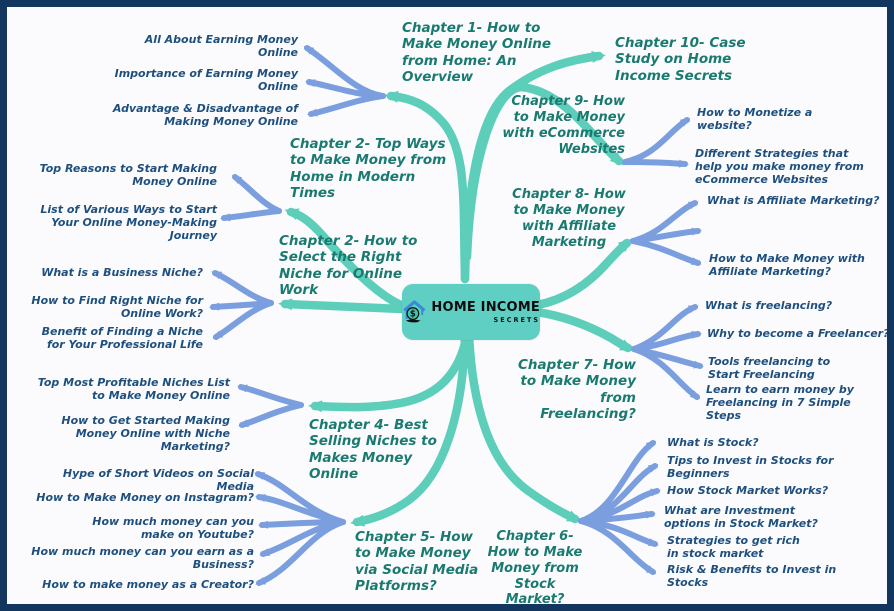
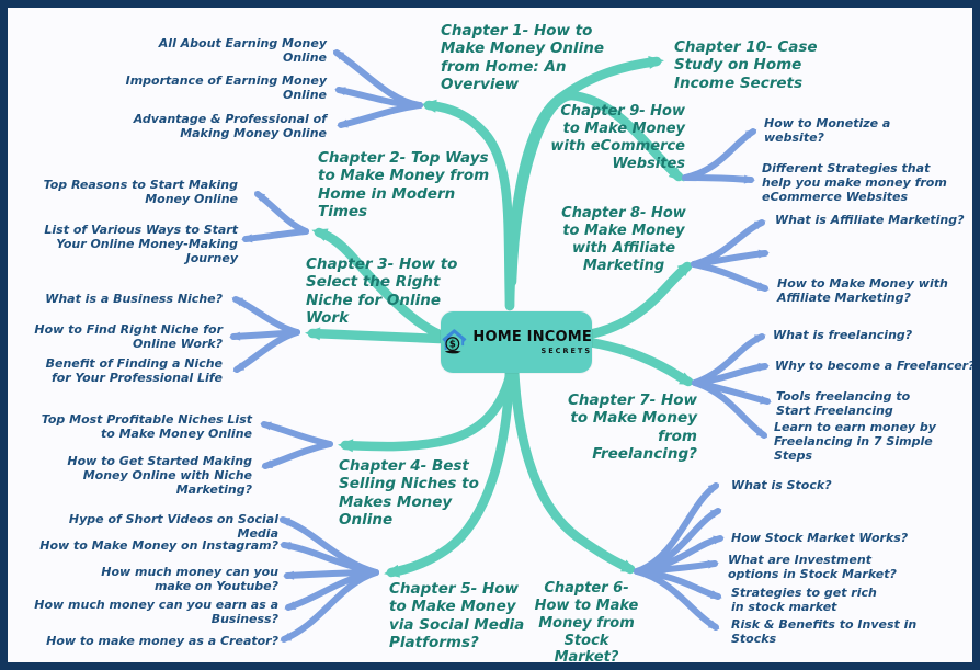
  $
  HOME INCOME
  SECRETS
  Chapter 1- How to Make Money Online from Home: An Overview
  Chapter 2- Top Ways to Make Money from Home in Modern Times
- Chapter 2- How to Select the Right Niche for Online Work
+ Chapter 3- How to Select the Right Niche for Online Work
  Chapter 4- Best Selling Niches to Makes Money Online
  Chapter 5- How to Make Money via Social Media Platforms?
  Chapter 6- How to Make Money from Stock Market?
  Chapter 7- How to Make Money from Freelancing?
  Chapter 8- How to Make Money with Affiliate Marketing
  Chapter 9- How to Make Money with eCommerce Websites
  Chapter 10- Case Study on Home Income Secrets
  All About Earning Money Online
  Importance of Earning Money Online
- Advantage & Disadvantage of Making Money Online
+ Advantage & Professional of Making Money Online
  Top Reasons to Start Making Money Online
  List of Various Ways to Start Your Online Money-Making Journey
  What is a Business Niche?
  How to Find Right Niche for Online Work?
  Benefit of Finding a Niche for Your Professional Life
  Top Most Profitable Niches List to Make Money Online
  How to Get Started Making Money Online with Niche Marketing?
  Hype of Short Videos on Social Media
  How to Make Money on Instagram?
  How much money can you make on Youtube?
  How much money can you earn as a Business?
  How to make money as a Creator?
  How to Monetize a website?
  Different Strategies that help you make money from eCommerce Websites
  What is Affiliate Marketing?
  How to Make Money with Affiliate Marketing?
  What is freelancing?
  Why to become a Freelancer?
  Tools freelancing to Start Freelancing
  Learn to earn money by Freelancing in 7 Simple Steps
  What is Stock?
- Tips to Invest in Stocks for Beginners
  How Stock Market Works?
  What are Investment options in Stock Market?
  Strategies to get rich in stock market
  Risk & Benefits to Invest in Stocks
